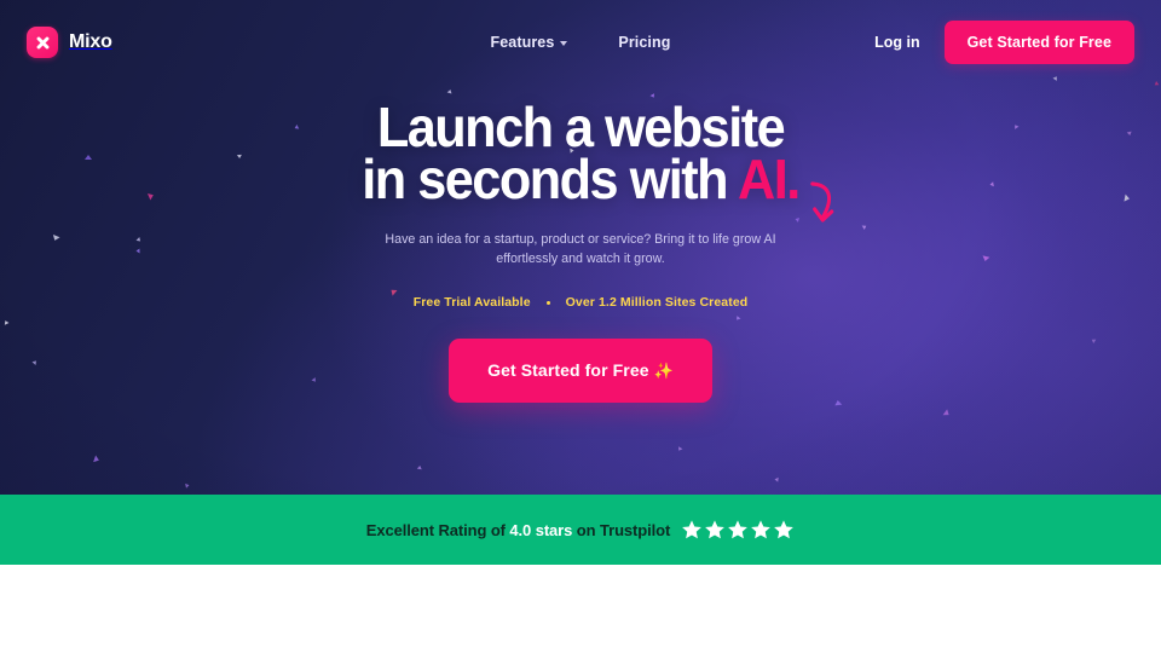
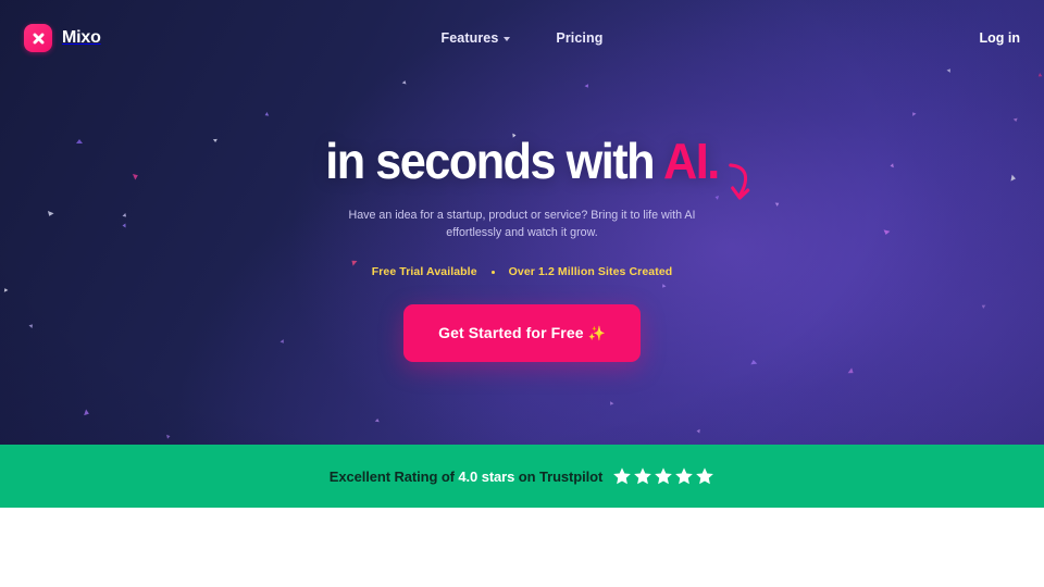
  Mixo
  Features
  Pricing
  Log in
- Get Started for Free
- Launch a website
  in seconds with AI.
- Have an idea for a startup, product or service? Bring it to life grow AI effortlessly and watch it grow.
+ Have an idea for a startup, product or service? Bring it to life with AI effortlessly and watch it grow.
  Free Trial Available
  Over 1.2 Million Sites Created
  Get Started for Free ✨
  Excellent Rating of 4.0 stars on Trustpilot
